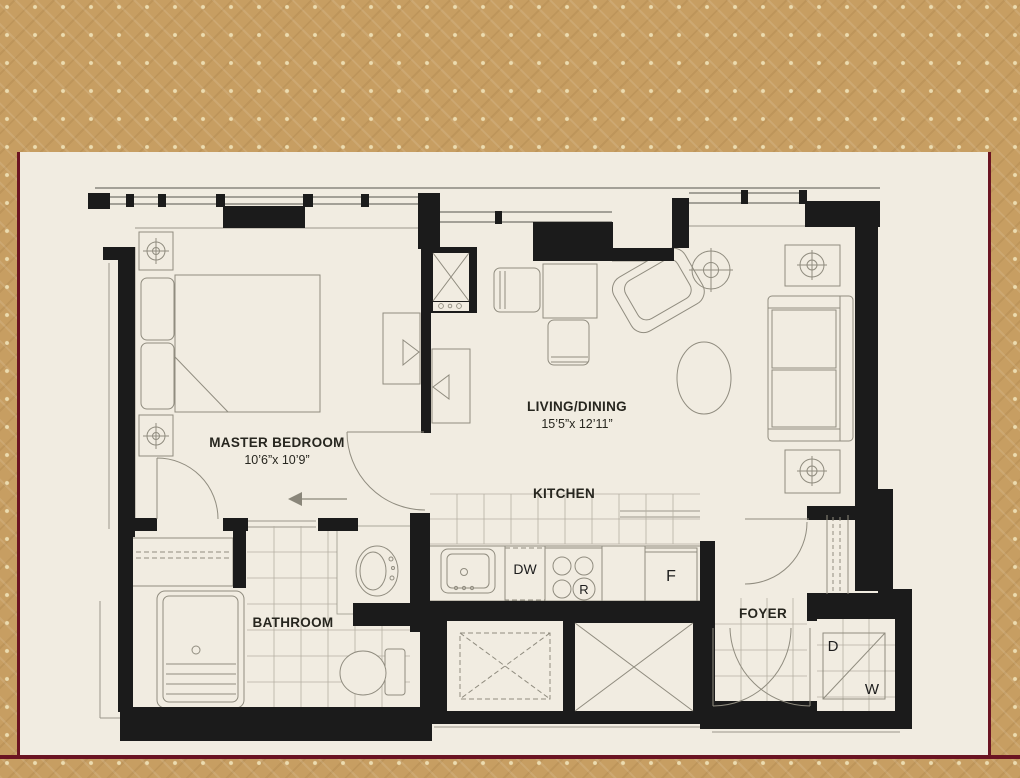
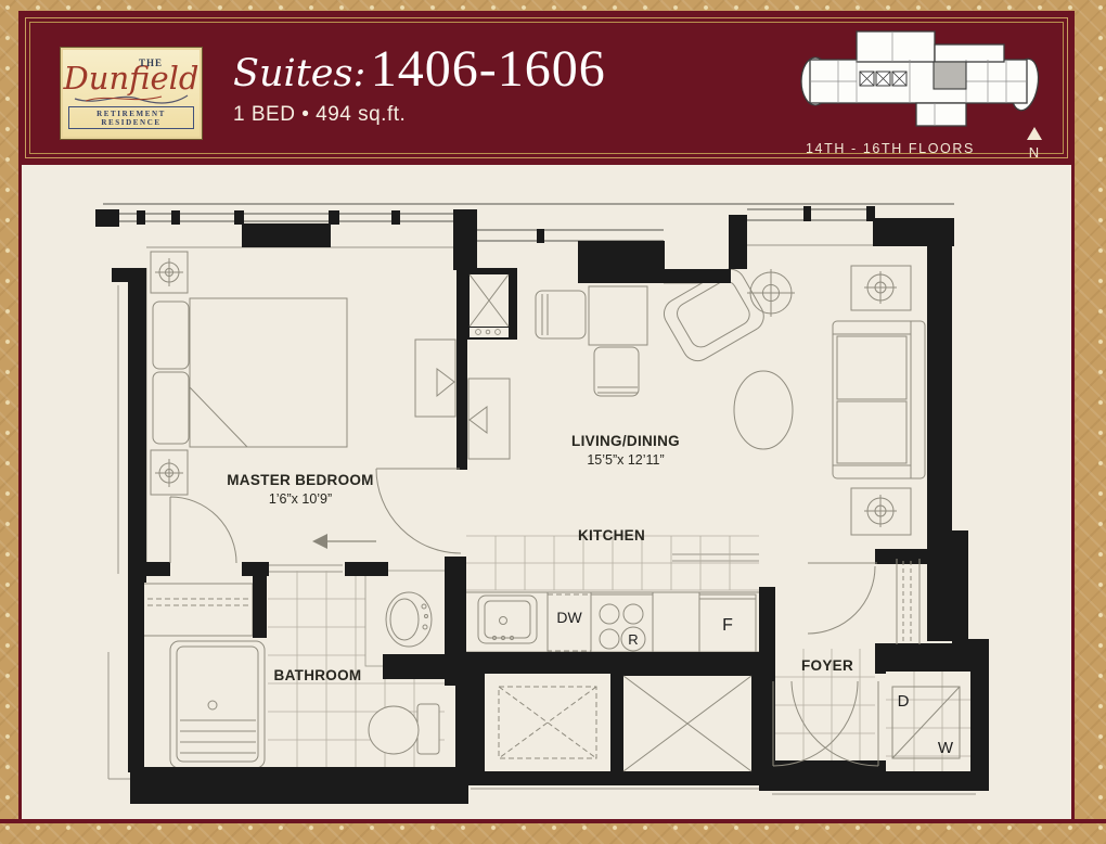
+ THE
+ Dunfield
+ RETIREMENT RESIDENCE
+ Suites: 1406-1606
+ 1 BED • 494 sq.ft.
+ 14TH - 16TH FLOORS
+ N
  MASTER BEDROOM
- 10’6”x 10’9”
+ 1’6”x 10’9”
  LIVING/DINING
  15’5”x 12’11”
  KITCHEN
  BATHROOM
  FOYER
  DW
  R
  F
  D
  W
